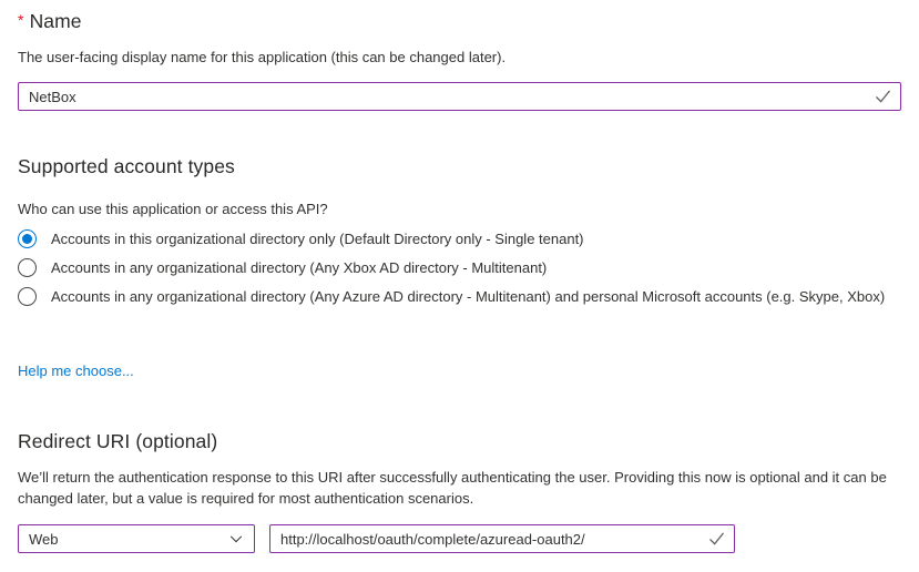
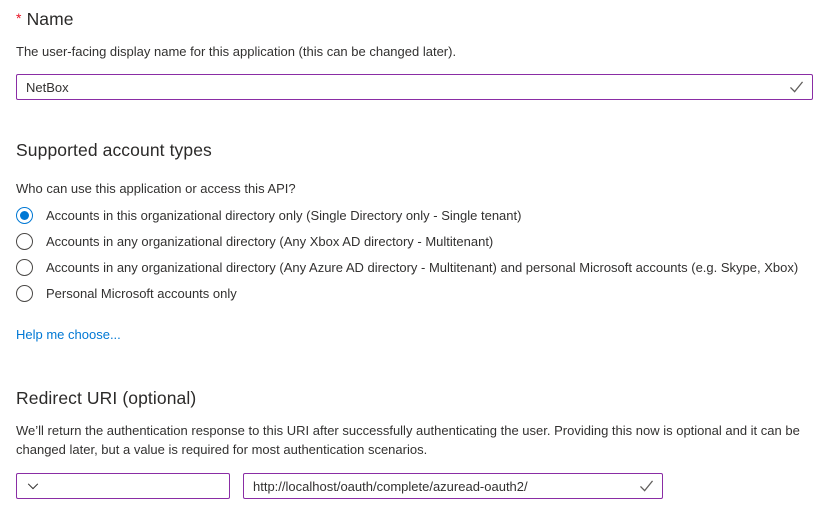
  * Name
  The user-facing display name for this application (this can be changed later).
  NetBox
  Supported account types
  Who can use this application or access this API?
- Accounts in this organizational directory only (Default Directory only - Single tenant)
+ Accounts in this organizational directory only (Single Directory only - Single tenant)
  Accounts in any organizational directory (Any Xbox AD directory - Multitenant)
  Accounts in any organizational directory (Any Azure AD directory - Multitenant) and personal Microsoft accounts (e.g. Skype, Xbox)
+ Personal Microsoft accounts only
  Help me choose...
  Redirect URI (optional)
  We’ll return the authentication response to this URI after successfully authenticating the user. Providing this now is optional and it can be changed later, but a value is required for most authentication scenarios.
- Web
  http://localhost/oauth/complete/azuread-oauth2/
